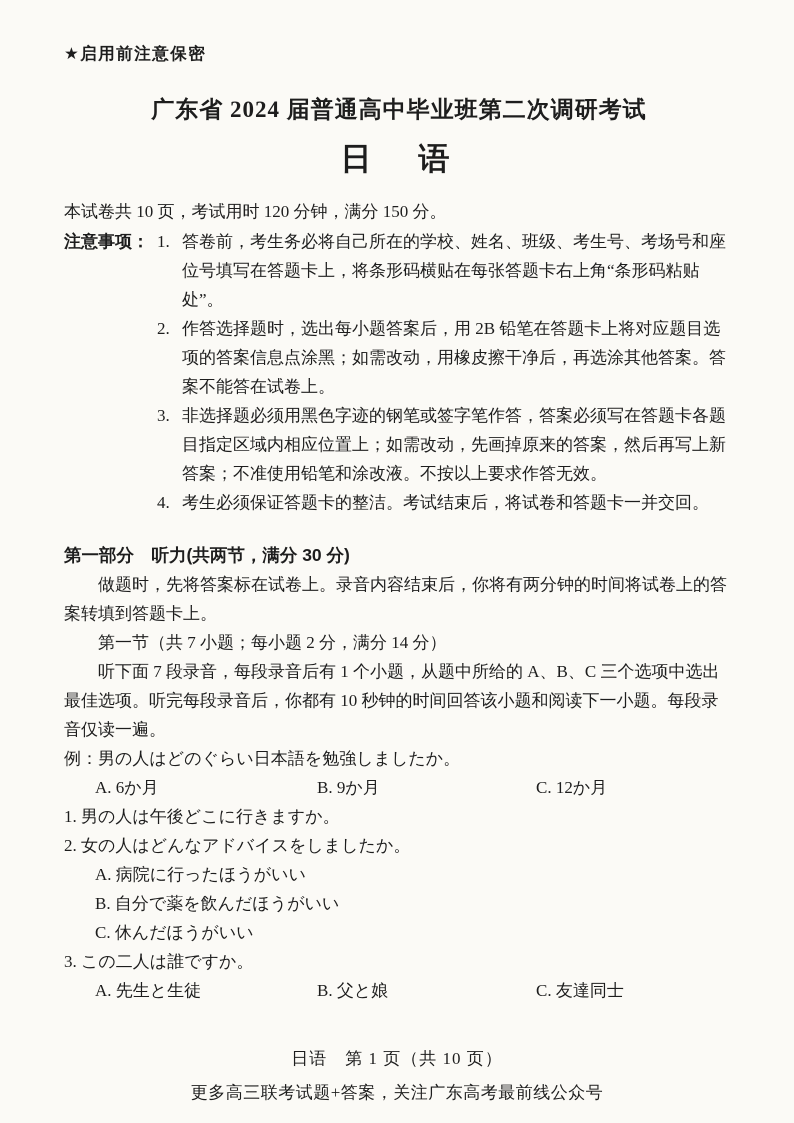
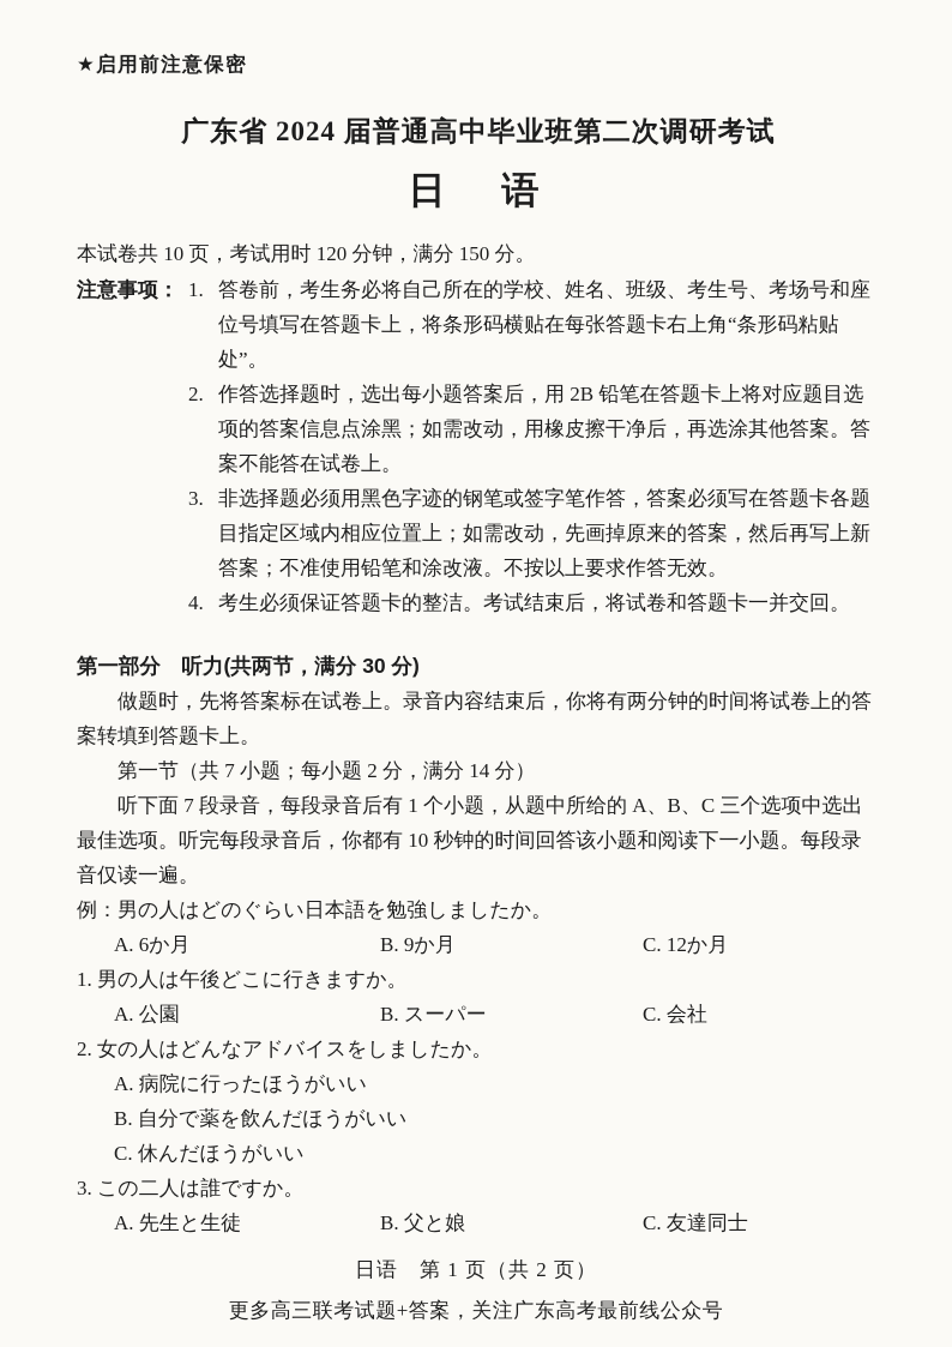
  ★启用前注意保密
  广东省 2024 届普通高中毕业班第二次调研考试
  日 语
  本试卷共 10 页，考试用时 120 分钟，满分 150 分。
  注意事项：
  1.
  答卷前，考生务必将自己所在的学校、姓名、班级、考生号、考场号和座位号填写在答题卡上，将条形码横贴在每张答题卡右上角“条形码粘贴处”。
  2.
  作答选择题时，选出每小题答案后，用 2B 铅笔在答题卡上将对应题目选项的答案信息点涂黑；如需改动，用橡皮擦干净后，再选涂其他答案。答案不能答在试卷上。
  3.
  非选择题必须用黑色字迹的钢笔或签字笔作答，答案必须写在答题卡各题目指定区域内相应位置上；如需改动，先画掉原来的答案，然后再写上新答案；不准使用铅笔和涂改液。不按以上要求作答无效。
  4.
  考生必须保证答题卡的整洁。考试结束后，将试卷和答题卡一并交回。
  第一部分 听力(共两节，满分 30 分)
  做题时，先将答案标在试卷上。录音内容结束后，你将有两分钟的时间将试卷上的答案转填到答题卡上。
  第一节（共 7 小题；每小题 2 分，满分 14 分）
  听下面 7 段录音，每段录音后有 1 个小题，从题中所给的 A、B、C 三个选项中选出最佳选项。听完每段录音后，你都有 10 秒钟的时间回答该小题和阅读下一小题。每段录音仅读一遍。
  例：男の人はどのぐらい日本語を勉強しましたか。
  A. 6か月
  B. 9か月
  C. 12か月
  1. 男の人は午後どこに行きますか。
+ A. 公園
+ B. スーパー
+ C. 会社
  2. 女の人はどんなアドバイスをしましたか。
  A. 病院に行ったほうがいい
  B. 自分で薬を飲んだほうがいい
  C. 休んだほうがいい
  3. この二人は誰ですか。
  A. 先生と生徒
  B. 父と娘
  C. 友達同士
- 日语 第 1 页（共 10 页）
+ 日语 第 1 页（共 2 页）
  更多高三联考试题+答案，关注广东高考最前线公众号
